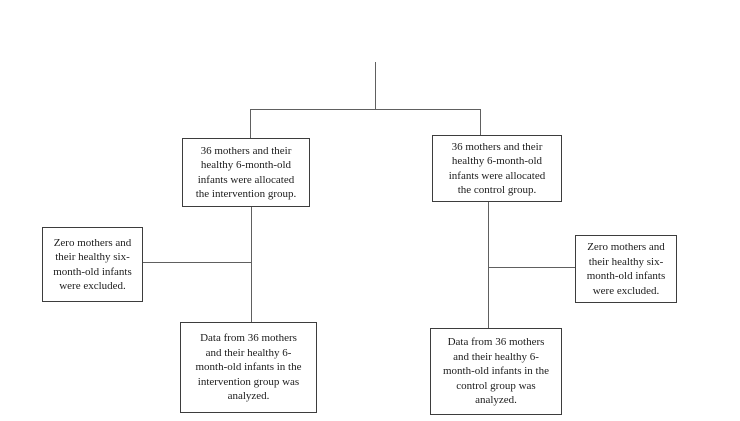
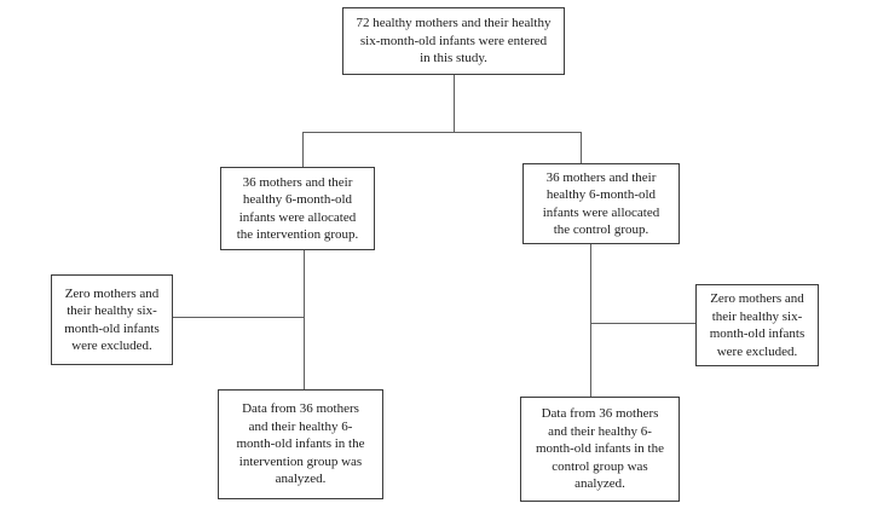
+ 72 healthy mothers and their healthy
+ six-month-old infants were entered
+ in this study.
  36 mothers and their
  healthy 6-month-old
  infants were allocated
  the intervention group.
  36 mothers and their
  healthy 6-month-old
  infants were allocated
  the control group.
  Zero mothers and
  their healthy six-
  month-old infants
  were excluded.
  Zero mothers and
  their healthy six-
  month-old infants
  were excluded.
  Data from 36 mothers
  and their healthy 6-
  month-old infants in the
  intervention group was
  analyzed.
  Data from 36 mothers
  and their healthy 6-
  month-old infants in the
  control group was
  analyzed.
